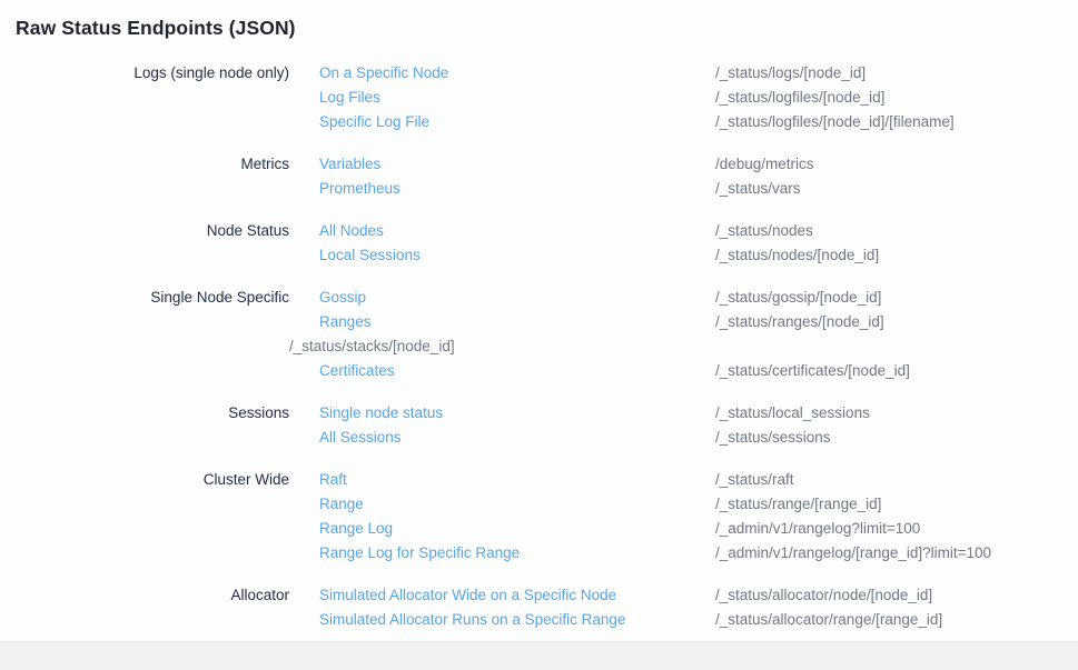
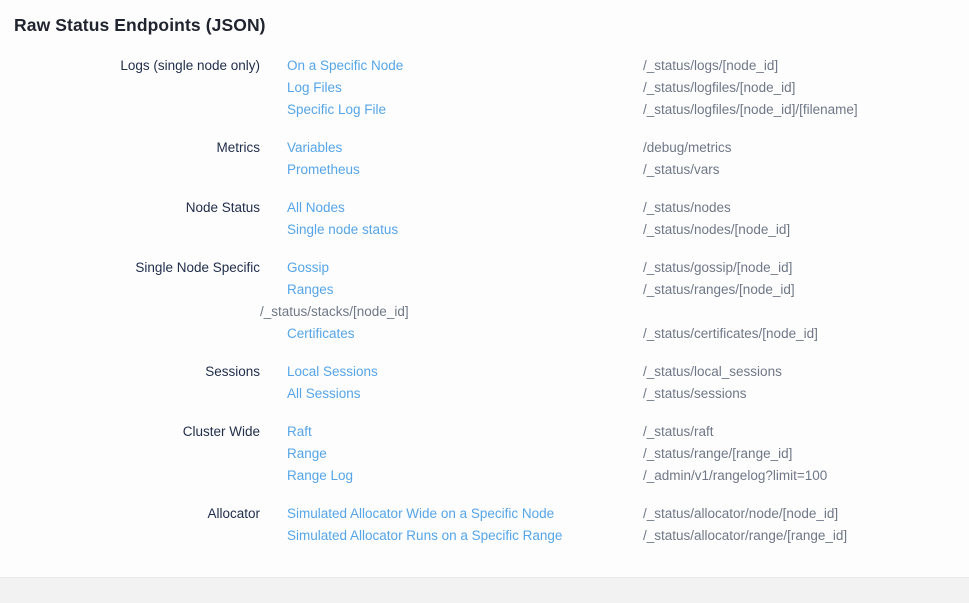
  Raw Status Endpoints (JSON)
  Logs (single node only)
  On a Specific Node
  /_status/logs/[node_id]
  Log Files
  /_status/logfiles/[node_id]
  Specific Log File
  /_status/logfiles/[node_id]/[filename]
  Metrics
  Variables
  /debug/metrics
  Prometheus
  /_status/vars
  Node Status
  All Nodes
  /_status/nodes
- Local Sessions
+ Single node status
  /_status/nodes/[node_id]
  Single Node Specific
  Gossip
  /_status/gossip/[node_id]
  Ranges
  /_status/ranges/[node_id]
  /_status/stacks/[node_id]
  Certificates
  /_status/certificates/[node_id]
  Sessions
- Single node status
+ Local Sessions
  /_status/local_sessions
  All Sessions
  /_status/sessions
  Cluster Wide
  Raft
  /_status/raft
  Range
  /_status/range/[range_id]
  Range Log
  /_admin/v1/rangelog?limit=100
- Range Log for Specific Range
- /_admin/v1/rangelog/[range_id]?limit=100
  Allocator
  Simulated Allocator Wide on a Specific Node
  /_status/allocator/node/[node_id]
  Simulated Allocator Runs on a Specific Range
  /_status/allocator/range/[range_id]
